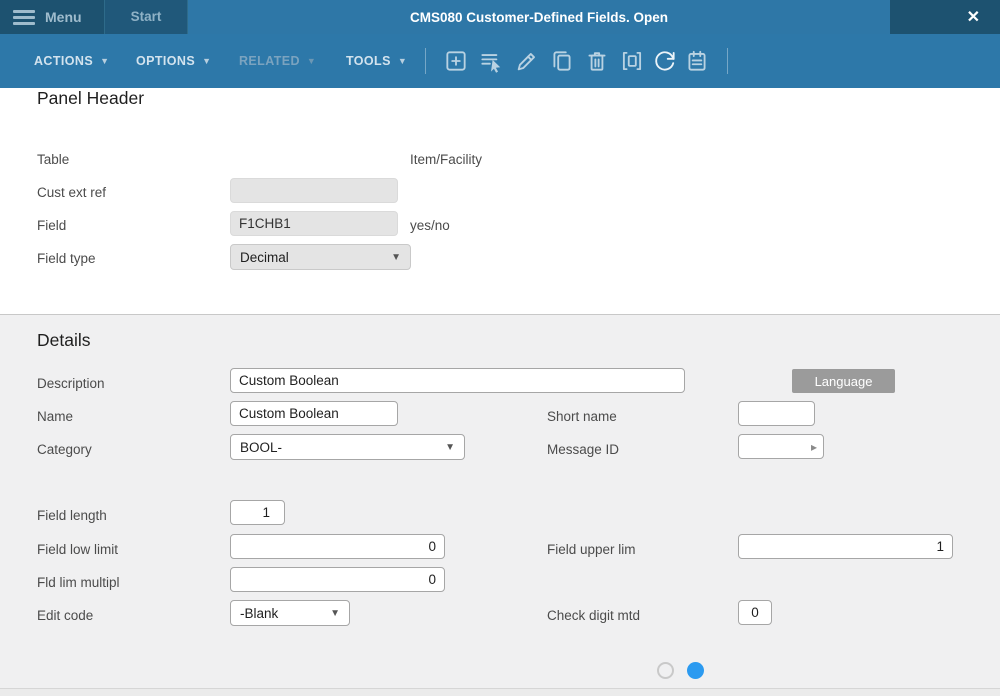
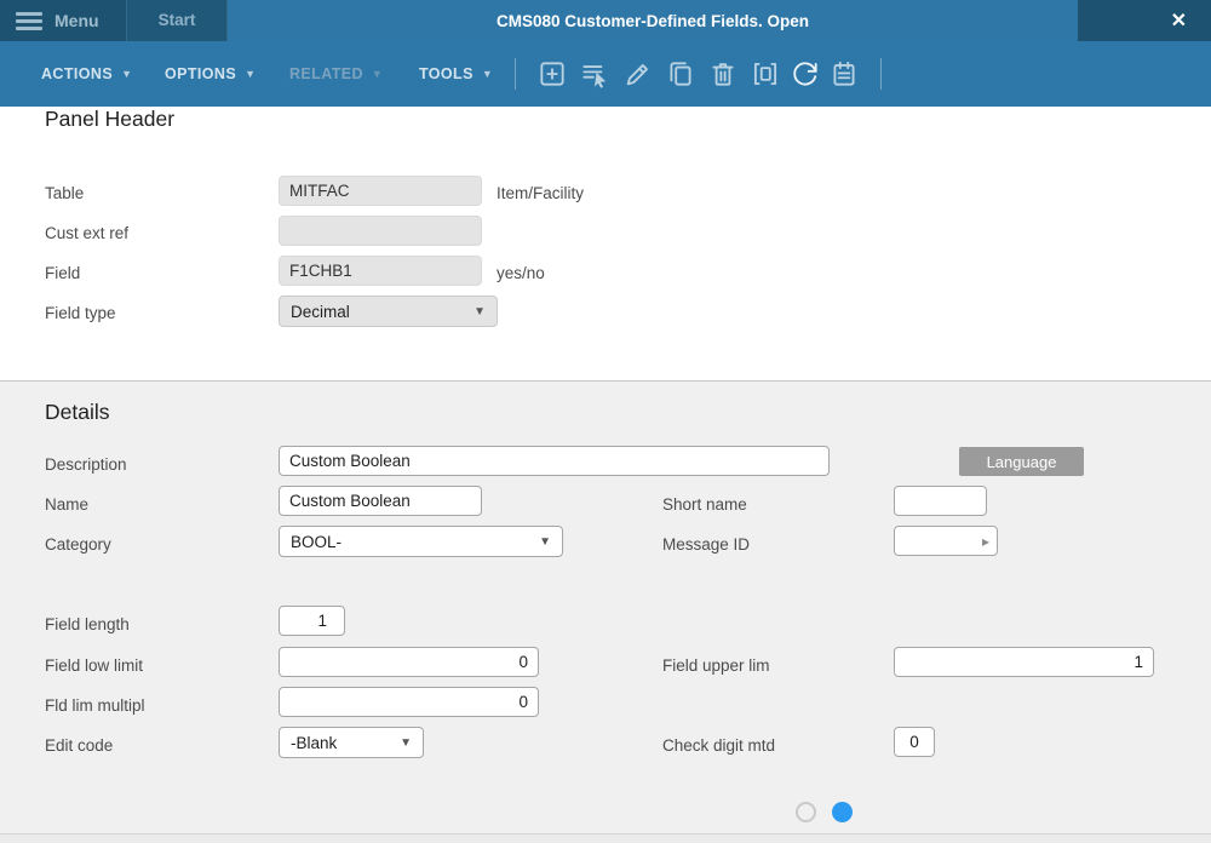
  Menu
  Start
  CMS080 Customer-Defined Fields. Open
  ✕
  ACTIONS
  ▼
  OPTIONS
  ▼
  RELATED
  ▼
  TOOLS
  ▼
  Panel Header
  Table
+ MITFAC
  Item/Facility
  Cust ext ref
  Field
  F1CHB1
  yes/no
  Field type
  Decimal
  ▼
  Details
  Description
  Custom Boolean
  Language
  Name
  Custom Boolean
  Short name
  Category
  BOOL-
  ▼
  Message ID
  ▸
  Field length
  1
  Field low limit
  0
  Field upper lim
  1
  Fld lim multipl
  0
  Edit code
  -Blank
  ▼
  Check digit mtd
  0
